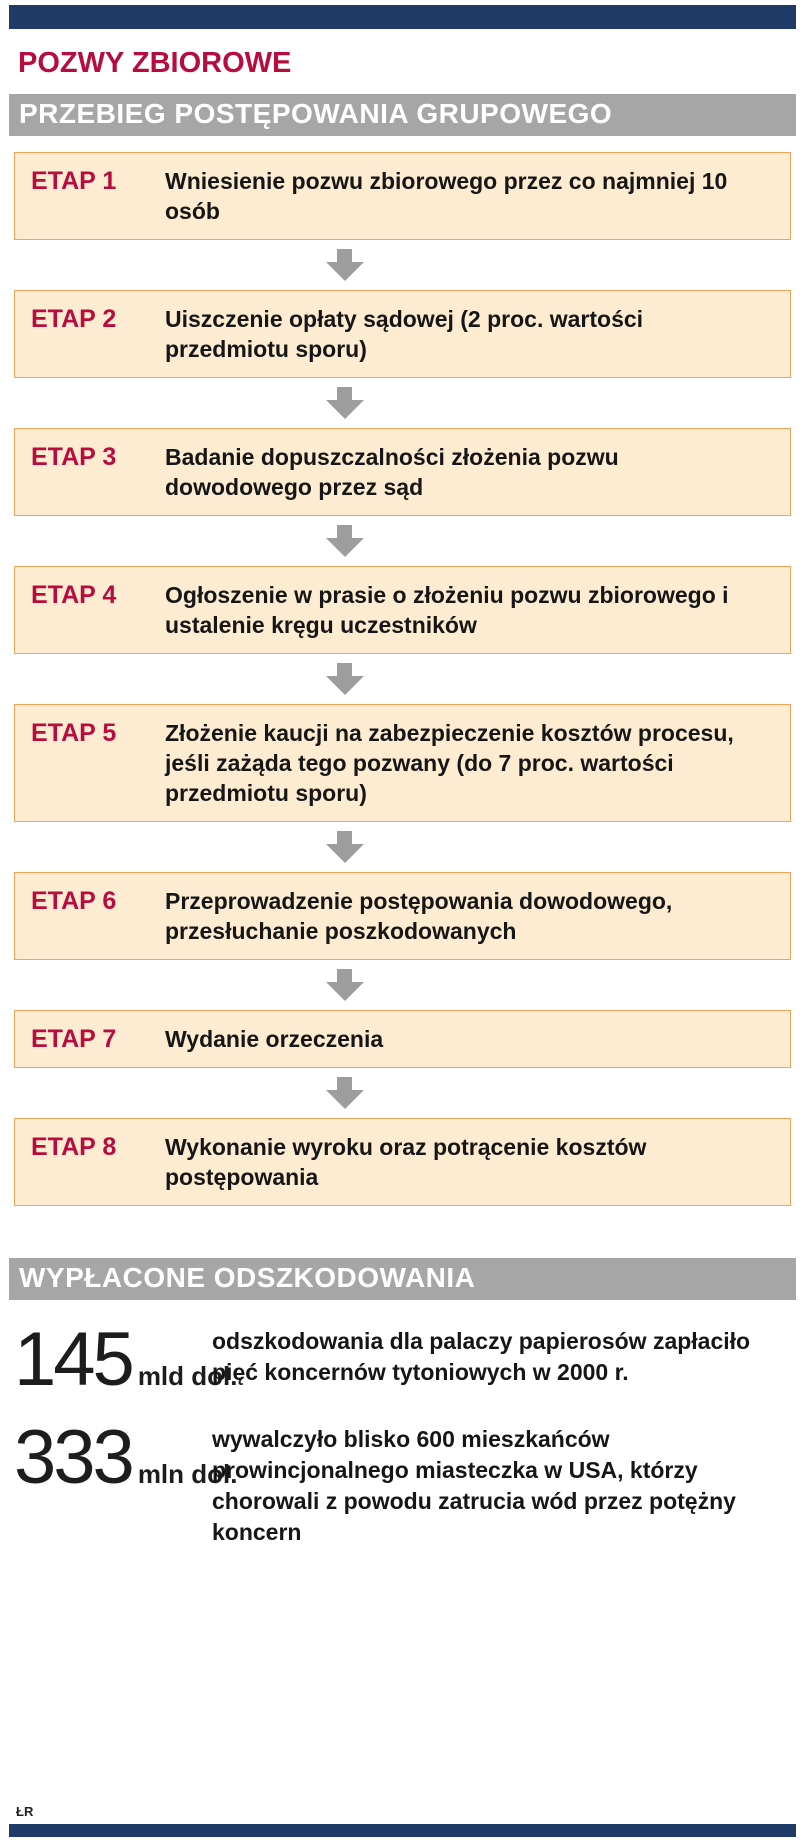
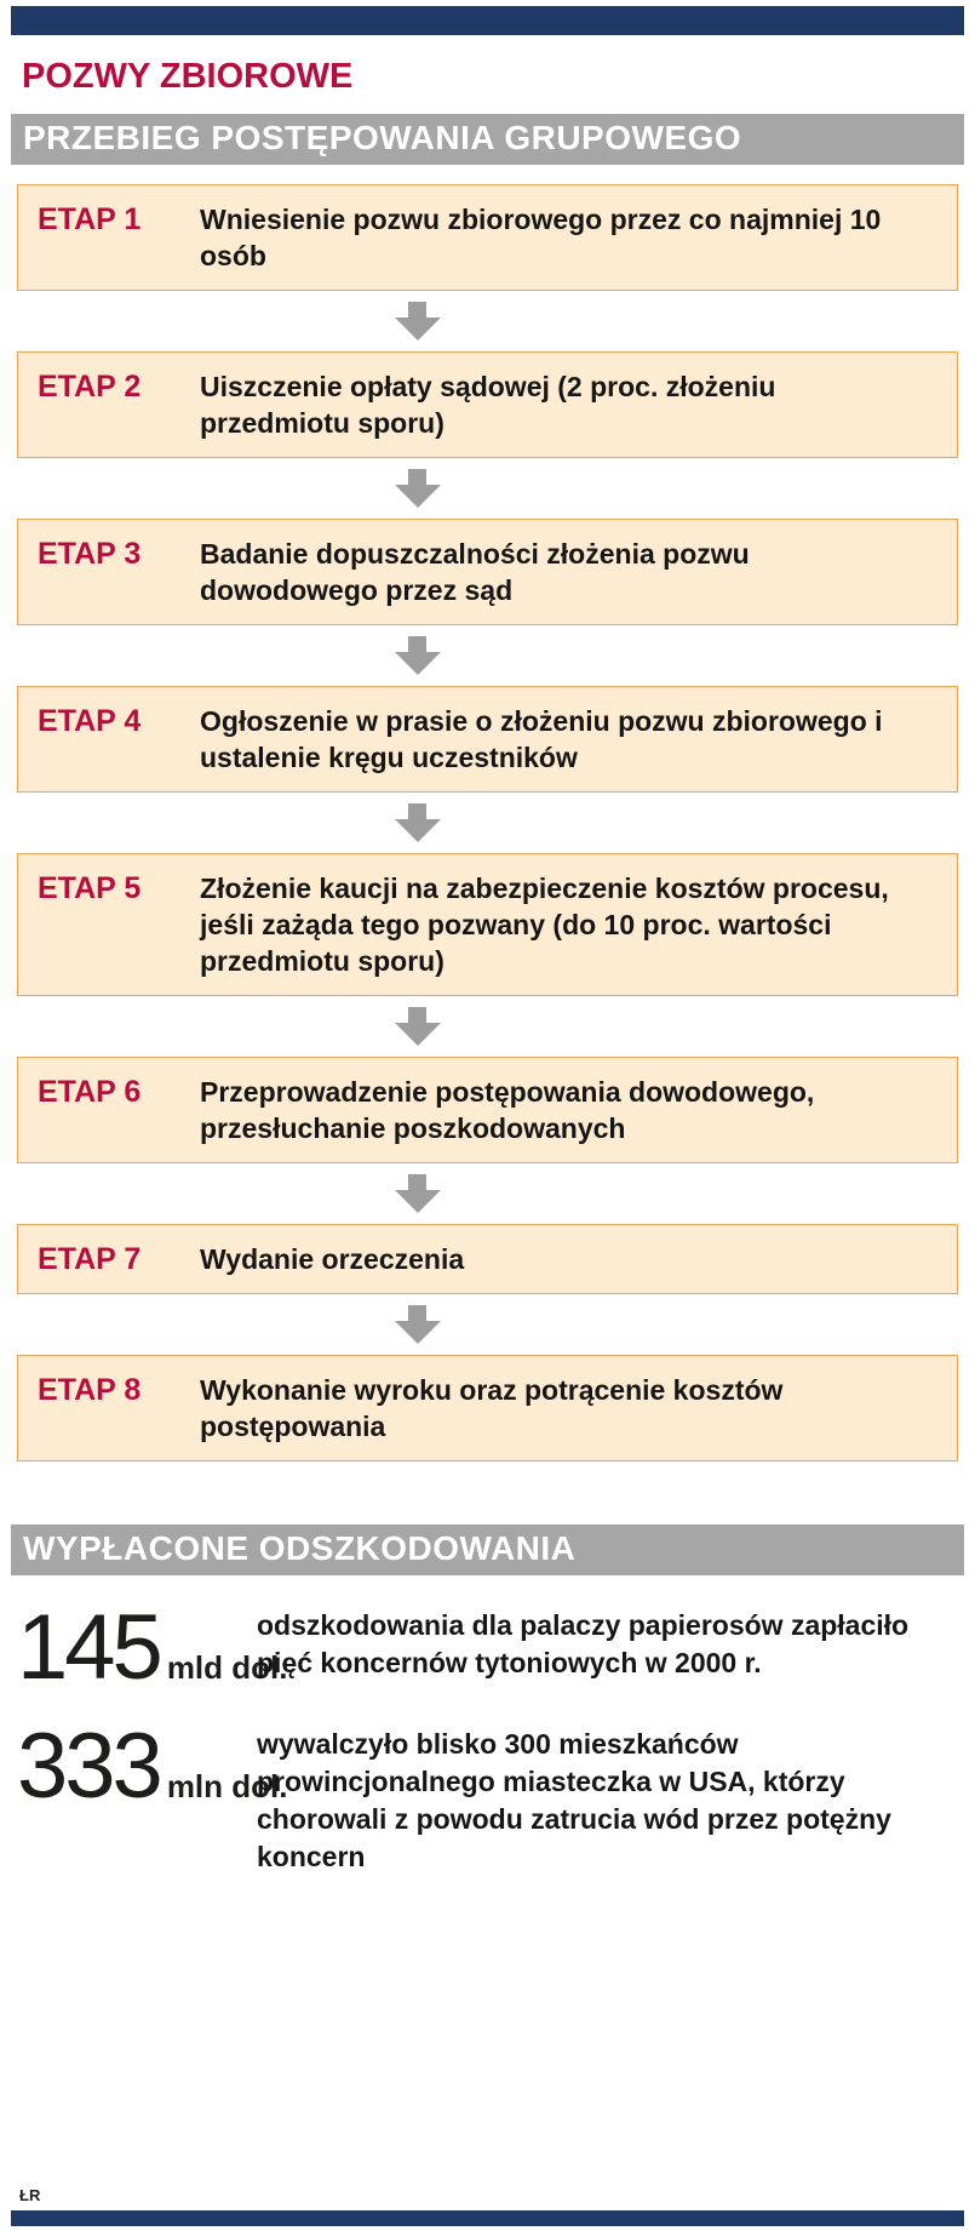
  POZWY ZBIOROWE
  PRZEBIEG POSTĘPOWANIA GRUPOWEGO
  ETAP 1
  Wniesienie pozwu zbiorowego przez co najmniej 10 osób
  ETAP 2
- Uiszczenie opłaty sądowej (2 proc. wartości przedmiotu sporu)
+ Uiszczenie opłaty sądowej (2 proc. złożeniu przedmiotu sporu)
  ETAP 3
  Badanie dopuszczalności złożenia pozwu dowodowego przez sąd
  ETAP 4
  Ogłoszenie w prasie o złożeniu pozwu zbiorowego i ustalenie kręgu uczestników
  ETAP 5
- Złożenie kaucji na zabezpieczenie kosztów procesu, jeśli zażąda tego pozwany (do 7 proc. wartości przedmiotu sporu)
+ Złożenie kaucji na zabezpieczenie kosztów procesu, jeśli zażąda tego pozwany (do 10 proc. wartości przedmiotu sporu)
  ETAP 6
  Przeprowadzenie postępowania dowodowego, przesłuchanie poszkodowanych
  ETAP 7
  Wydanie orzeczenia
  ETAP 8
  Wykonanie wyroku oraz potrącenie kosztów postępowania
  WYPŁACONE ODSZKODOWANIA
  145
  mld dol.
  odszkodowania dla palaczy papierosów zapłaciło pięć koncernów tytoniowych w 2000 r.
  333
  mln dol.
- wywalczyło blisko 600 mieszkańców prowincjonalnego miasteczka w USA, którzy chorowali z powodu zatrucia wód przez potężny koncern
+ wywalczyło blisko 300 mieszkańców prowincjonalnego miasteczka w USA, którzy chorowali z powodu zatrucia wód przez potężny koncern
  ŁR
